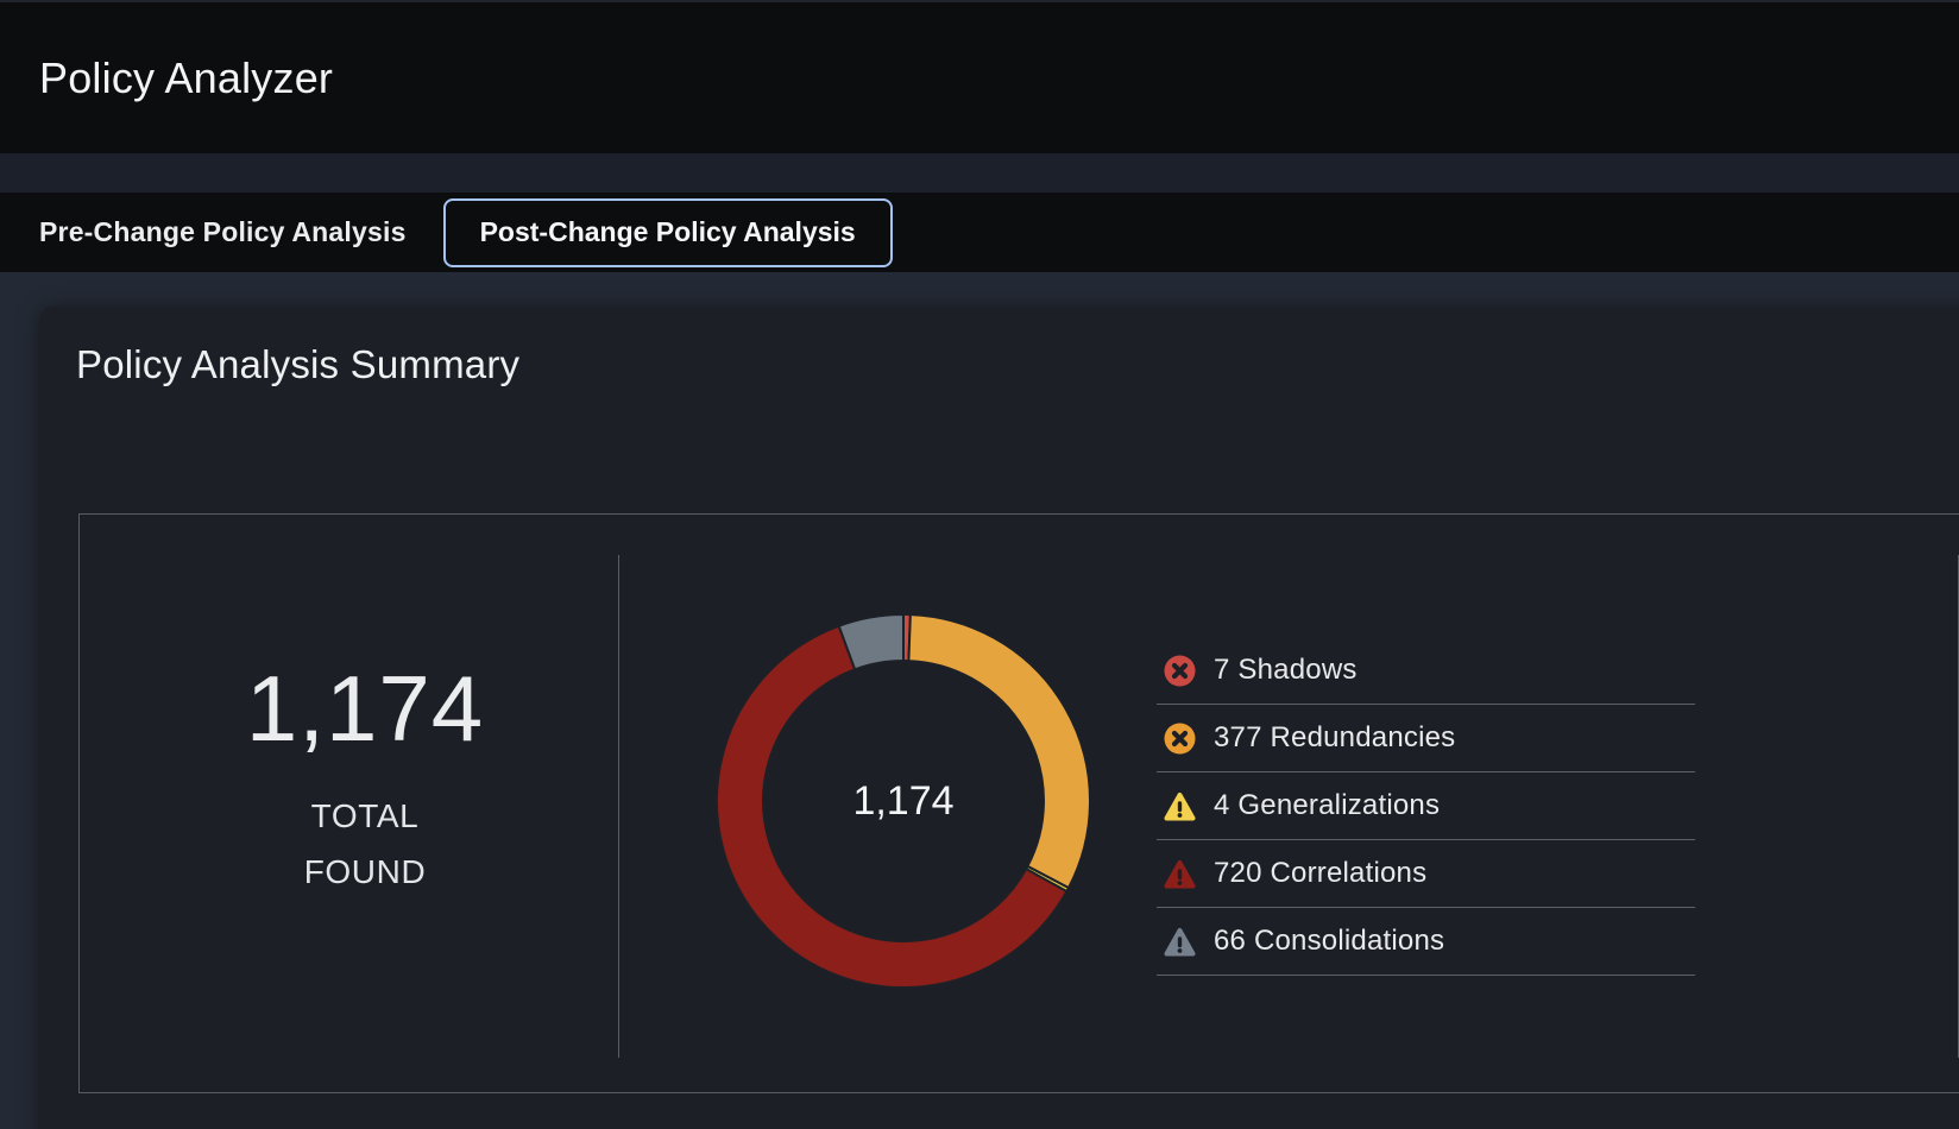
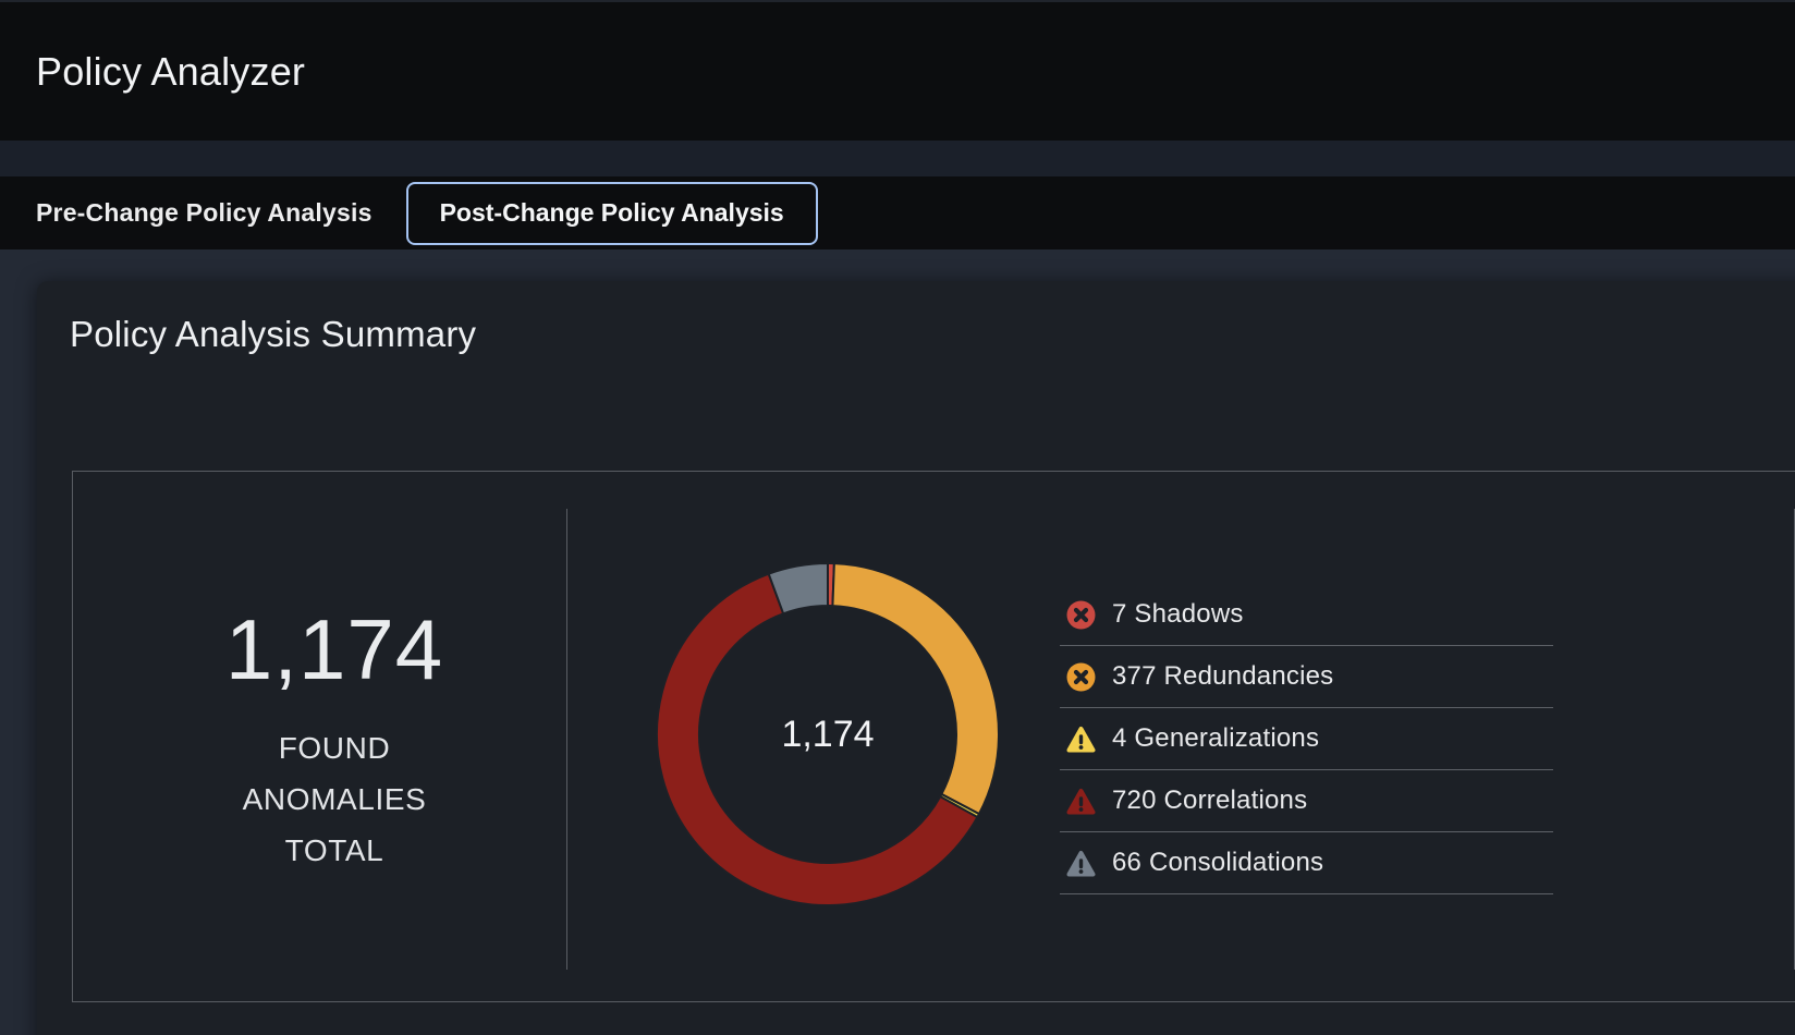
  Policy Analyzer
  Pre-Change Policy Analysis
  Post-Change Policy Analysis
  Policy Analysis Summary
  1,174
- TOTAL
+ FOUND
+ ANOMALIES
- FOUND
+ TOTAL
  1,174
  7 Shadows
  377 Redundancies
  4 Generalizations
  720 Correlations
  66 Consolidations
